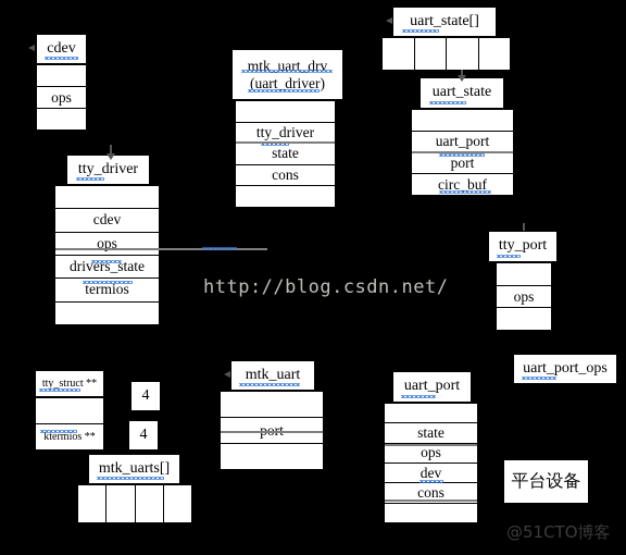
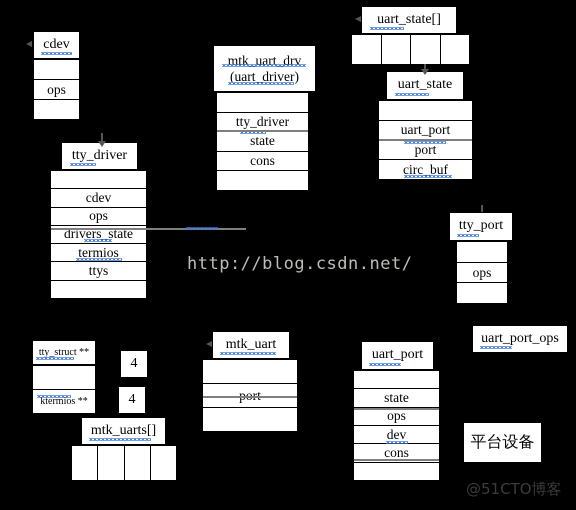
  cdev
  ops
  tty_driver
  cdev
  ops
  drivers_state
  termios
+ ttys
  mtk_uart_drv
  (uart_driver)
  tty_driver
  state
  cons
  uart_state[]
  uart_state
  uart_port
  port
  circ_buf
  tty_port
  ops
  tty_struct **
  ktermios **
  4
  4
  mtk_uarts[]
  mtk_uart
  port
  uart_port
  state
  ops
  dev
  cons
  uart_port_ops
  平台设备
  http://blog.csdn.net/
  @51CTO博客
